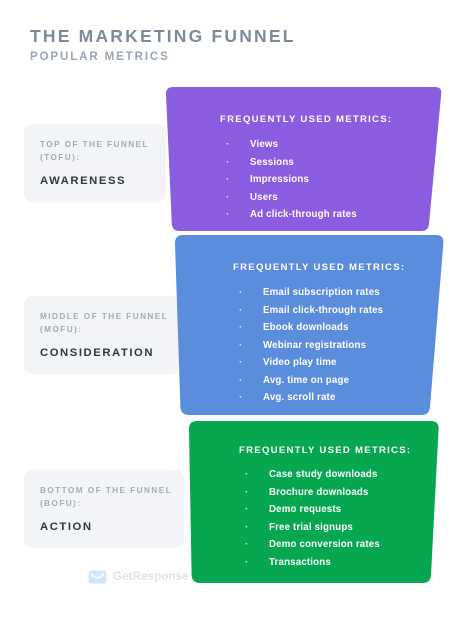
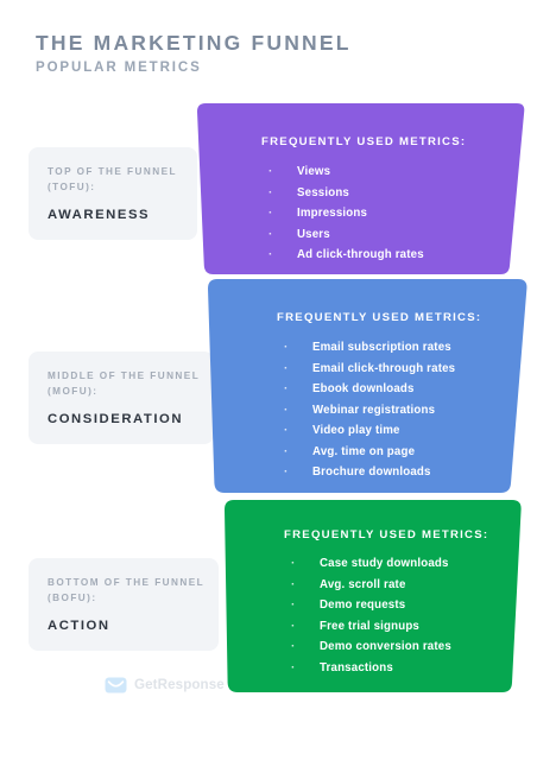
  THE MARKETING FUNNEL
  POPULAR METRICS
  TOP OF THE FUNNEL
  (TOFU):
  AWARENESS
  MIDDLE OF THE FUNNEL
  (MOFU):
  CONSIDERATION
  BOTTOM OF THE FUNNEL
  (BOFU):
  ACTION
  FREQUENTLY USED METRICS:
  ·
  Views
  ·
  Sessions
  ·
  Impressions
  ·
  Users
  ·
  Ad click-through rates
  FREQUENTLY USED METRICS:
  ·
  Email subscription rates
  ·
  Email click-through rates
  ·
  Ebook downloads
  ·
  Webinar registrations
  ·
  Video play time
  ·
  Avg. time on page
  ·
- Avg. scroll rate
+ Brochure downloads
  FREQUENTLY USED METRICS:
  ·
  Case study downloads
  ·
- Brochure downloads
+ Avg. scroll rate
  ·
  Demo requests
  ·
  Free trial signups
  ·
  Demo conversion rates
  ·
  Transactions
  GetResponse
